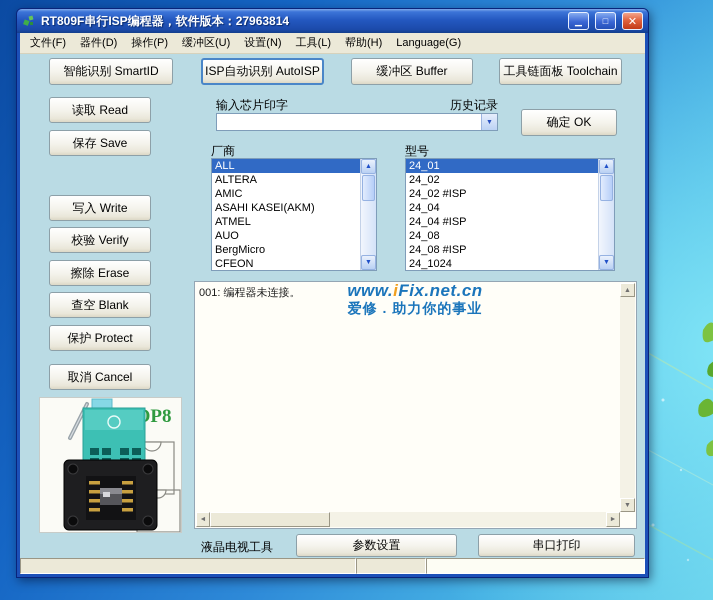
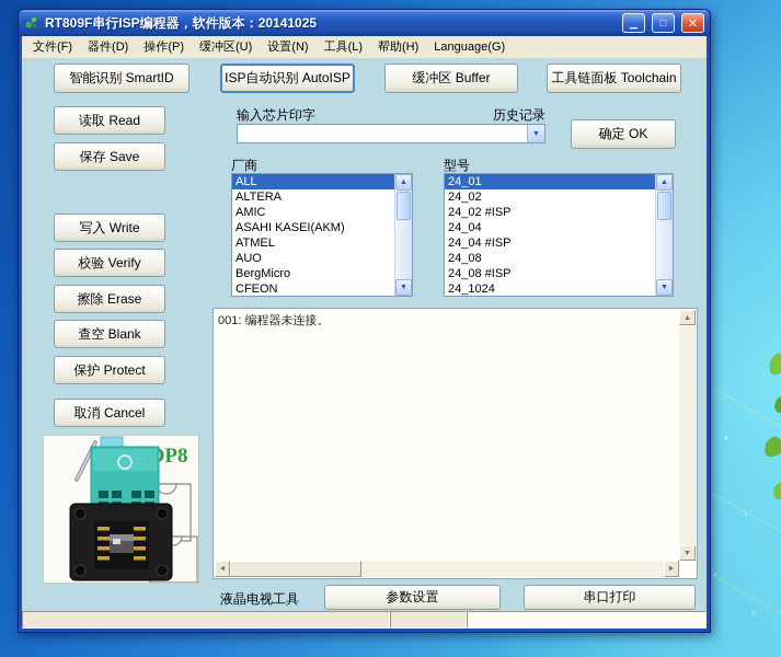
- RT809F串行ISP编程器，软件版本：27963814
+ RT809F串行ISP编程器，软件版本：20141025
  ▁
  □
  ✕
  文件(F)
  器件(D)
  操作(P)
  缓冲区(U)
  设置(N)
  工具(L)
  帮助(H)
  Language(G)
  智能识别 SmartID
  ISP自动识别 AutoISP
  缓冲区 Buffer
  工具链面板 Toolchain
  读取 Read
  保存 Save
  写入 Write
  校验 Verify
  擦除 Erase
  查空 Blank
  保护 Protect
  取消 Cancel
  输入芯片印字
  历史记录
  确定 OK
  厂商
  ALL
  ALTERA
  AMIC
  ASAHI KASEI(AKM)
  ATMEL
  AUO
  BergMicro
  CFEON
  型号
  24_01
  24_02
  24_02 #ISP
  24_04
  24_04 #ISP
  24_08
  24_08 #ISP
  24_1024
  001: 编程器未连接。
- www.iFix.net.cn
- 爱修 . 助力你的事业
  液晶电视工具
  参数设置
  串口打印
